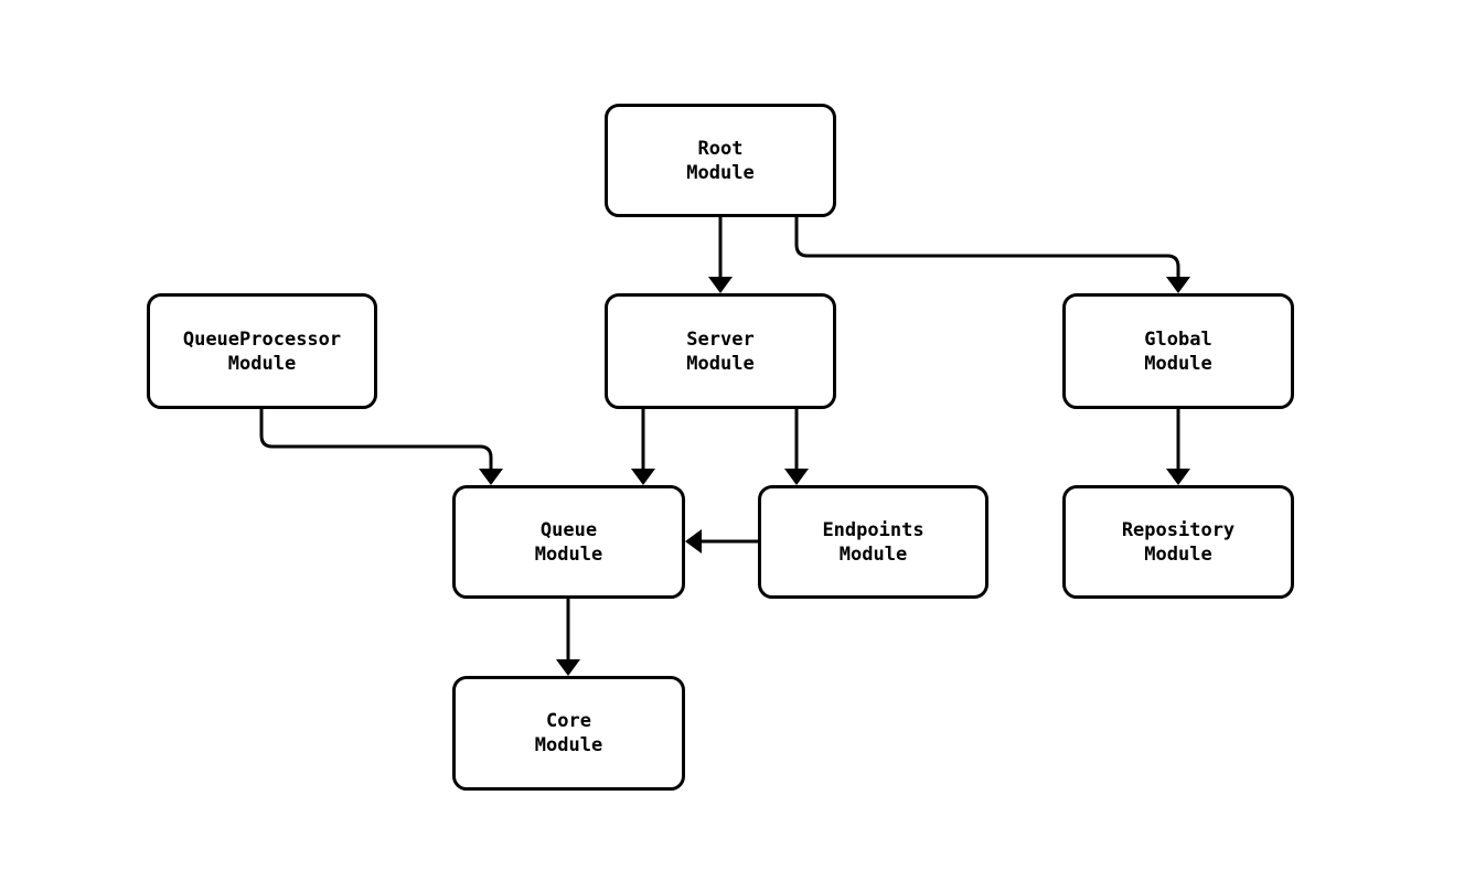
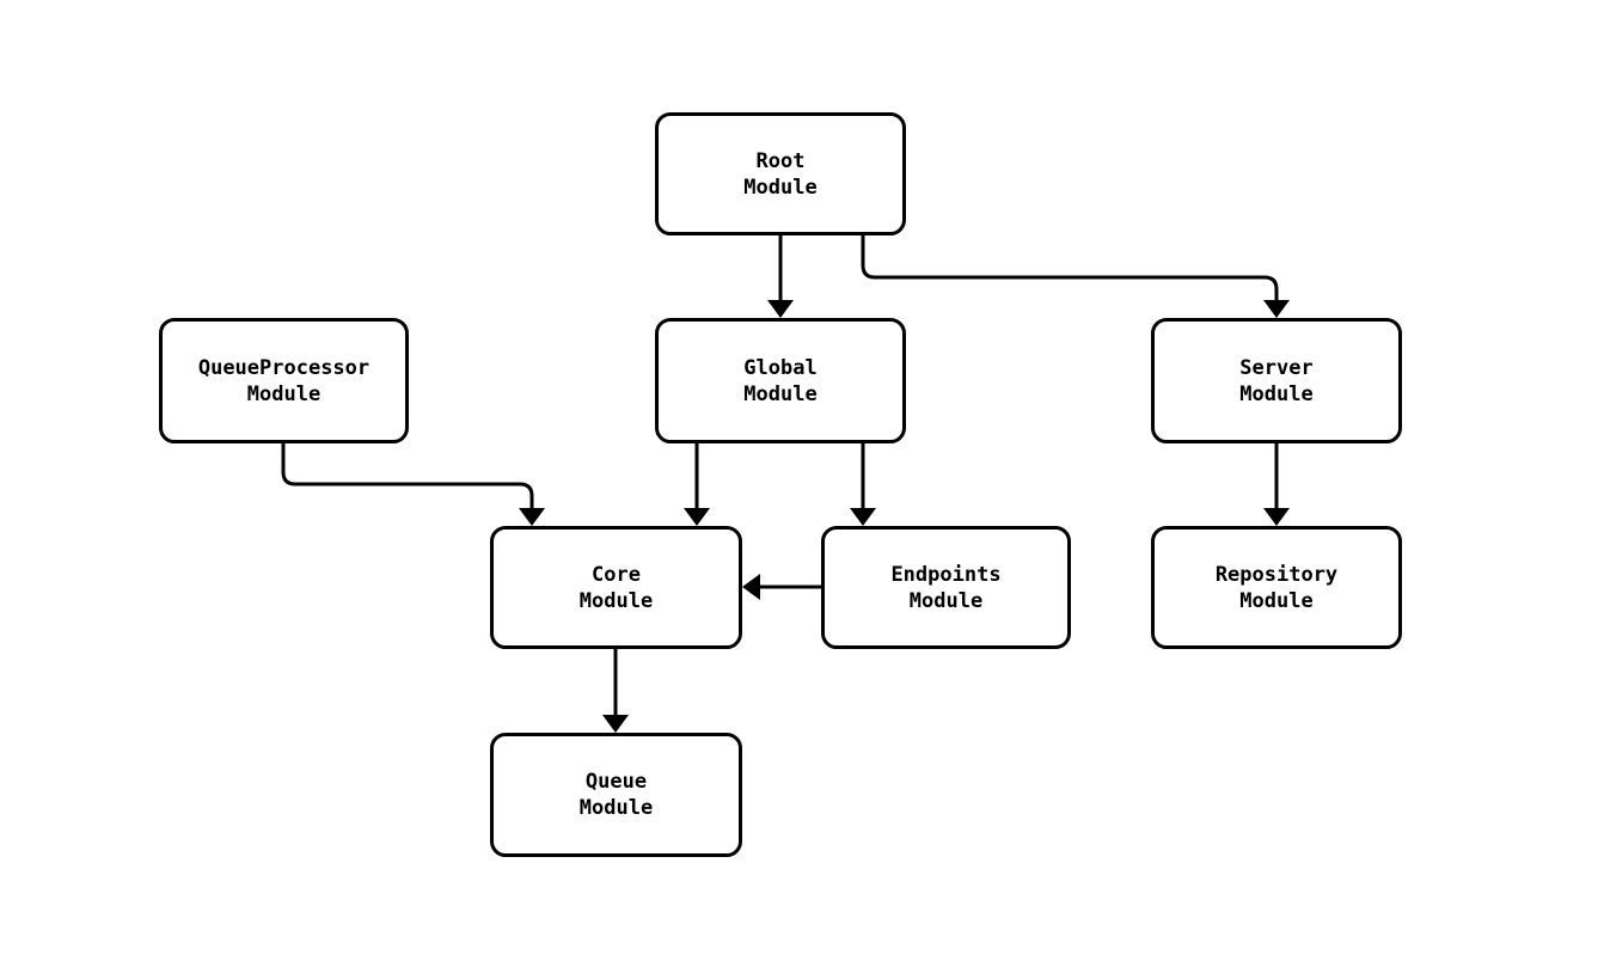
  Root
  Module
  QueueProcessor
  Module
- Server
+ Global
  Module
- Global
+ Server
  Module
- Queue
+ Core
  Module
  Endpoints
  Module
  Repository
  Module
- Core
+ Queue
  Module
